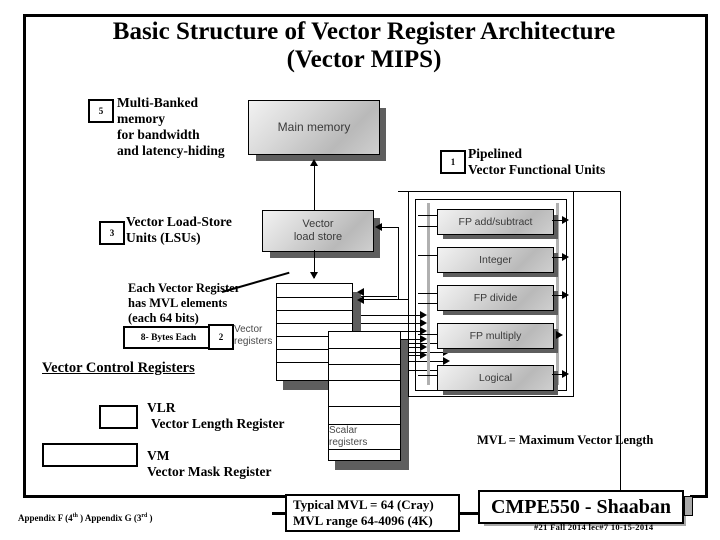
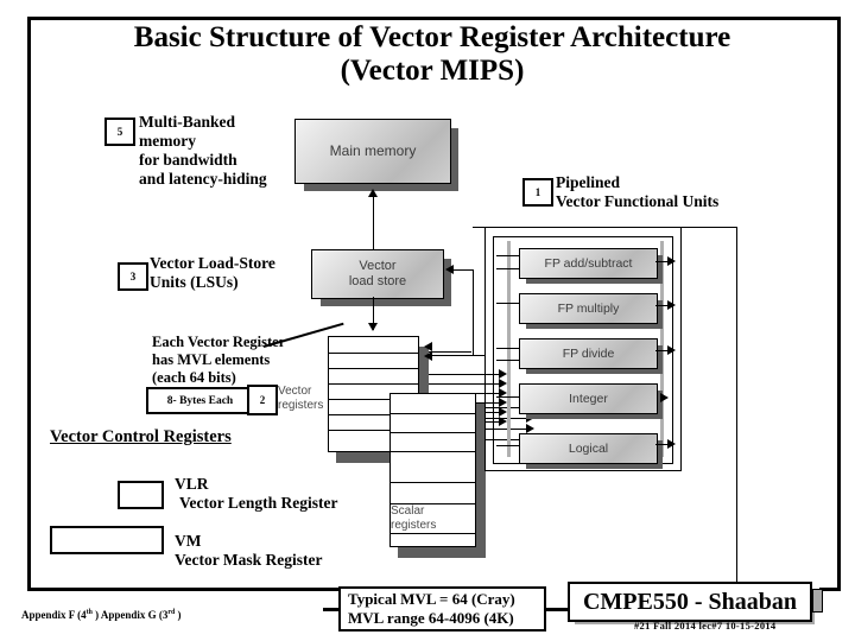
  Basic Structure of Vector Register Architecture
  (Vector MIPS)
  5
  Multi-Banked
  memory
  for bandwidth
  and latency-hiding
  Main memory
  1
  Pipelined
  Vector Functional Units
  3
  Vector Load-Store
  Units (LSUs)
  Vector
  load store
  Each Vector Regist
  has MVL elements
  (each 64 bits)
  8- Bytes Each
  2
  Vector
  registers
  Scalar
  registers
  FP add/subtract
- Integer
+ FP multiply
  FP divide
- FP multiply
+ Integer
  Logical
  Vector Control Registers
  VLR
  Vector Length Register
  VM
  Vector Mask Register
- MVL = Maximum Vector Length
  Appendix F (4 ) Appendix G (3 )
  Typical MVL = 64 (Cray)
  MVL range 64-4096 (4K)
  CMPE550 - Shaaban
  #21 Fall 2014 lec#7 10-15-2014
